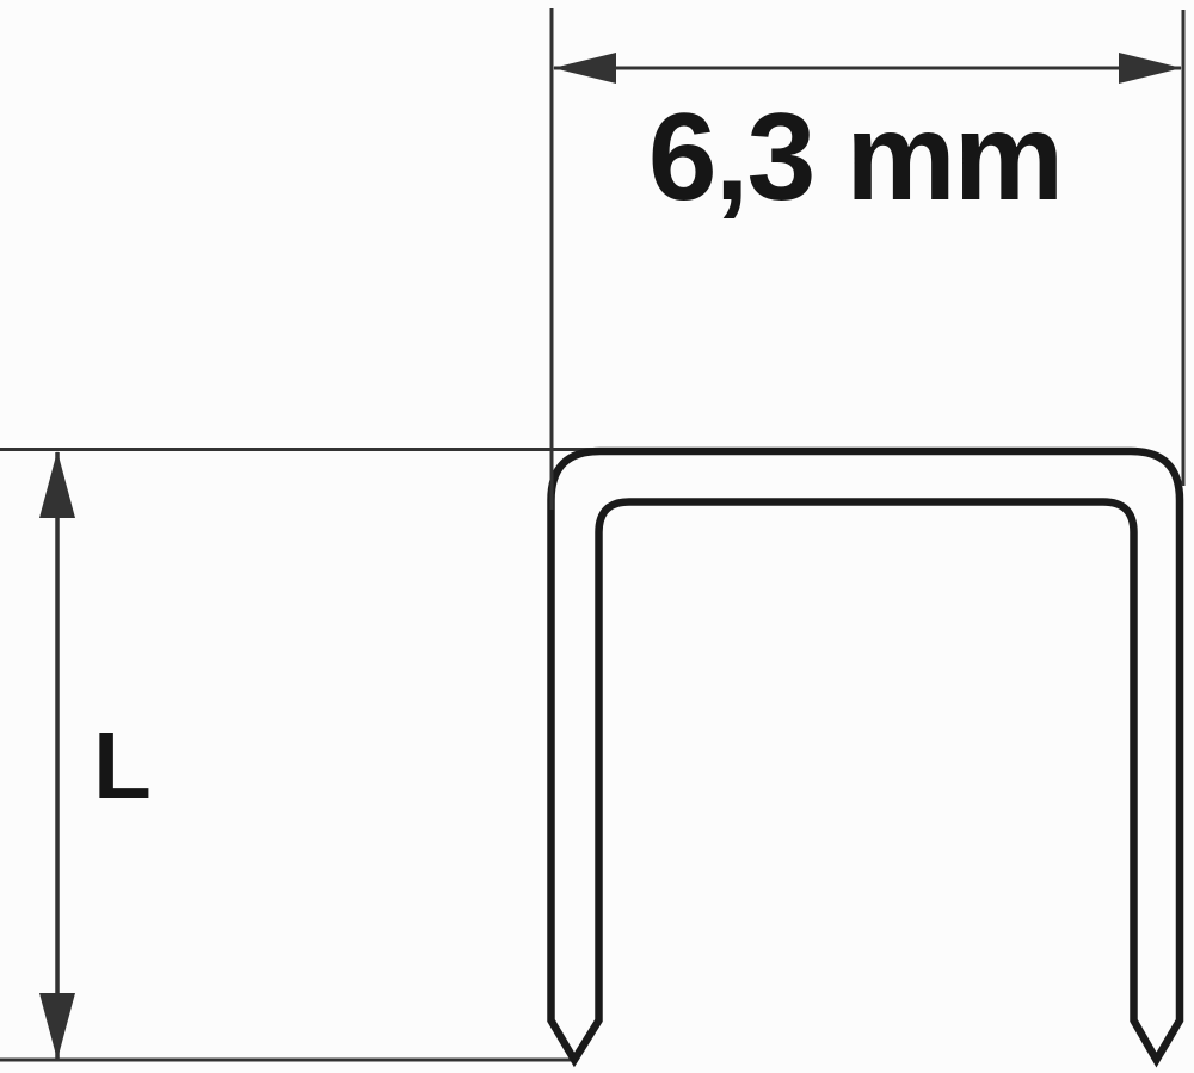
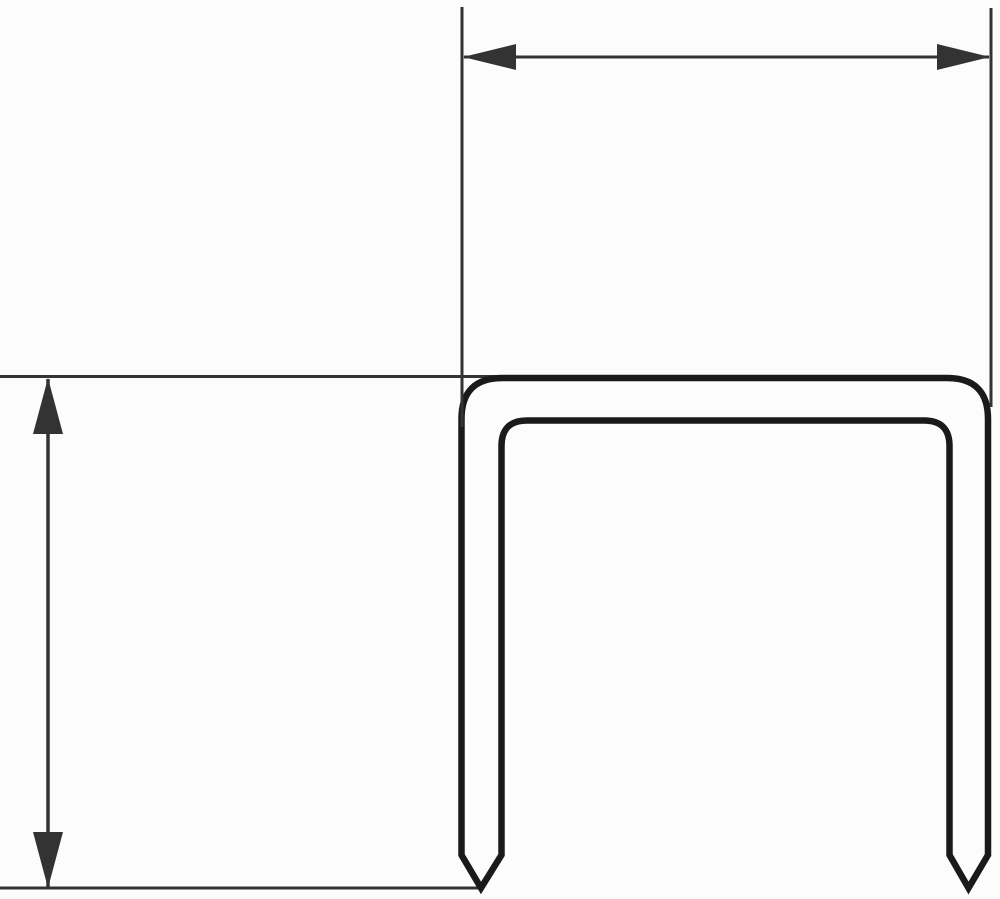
- 6,3 mm
- L
